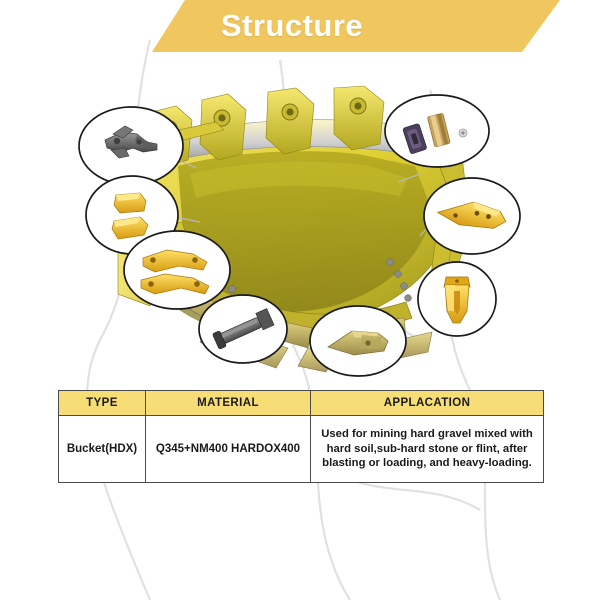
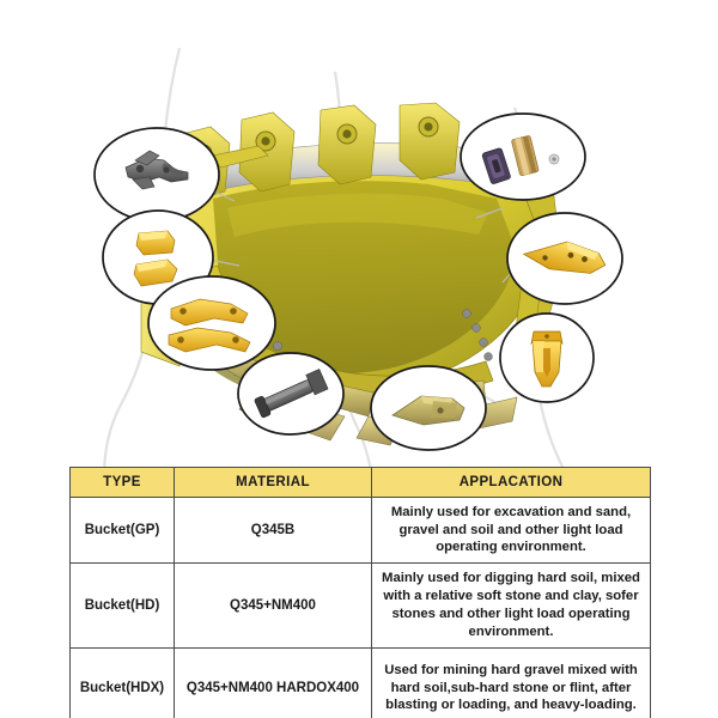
- Structure
  TYPE	MATERIAL	APPLACATION
+ Bucket(GP)	Q345B	Mainly used for excavation and sand, gravel and soil and other light load operating environment.
+ Bucket(HD)	Q345+NM400	Mainly used for digging hard soil, mixed with a relative soft stone and clay, sofer stones and other light load operating environment.
  Bucket(HDX)	Q345+NM400 HARDOX400	Used for mining hard gravel mixed with hard soil,sub-hard stone or flint, after blasting or loading, and heavy-loading.
